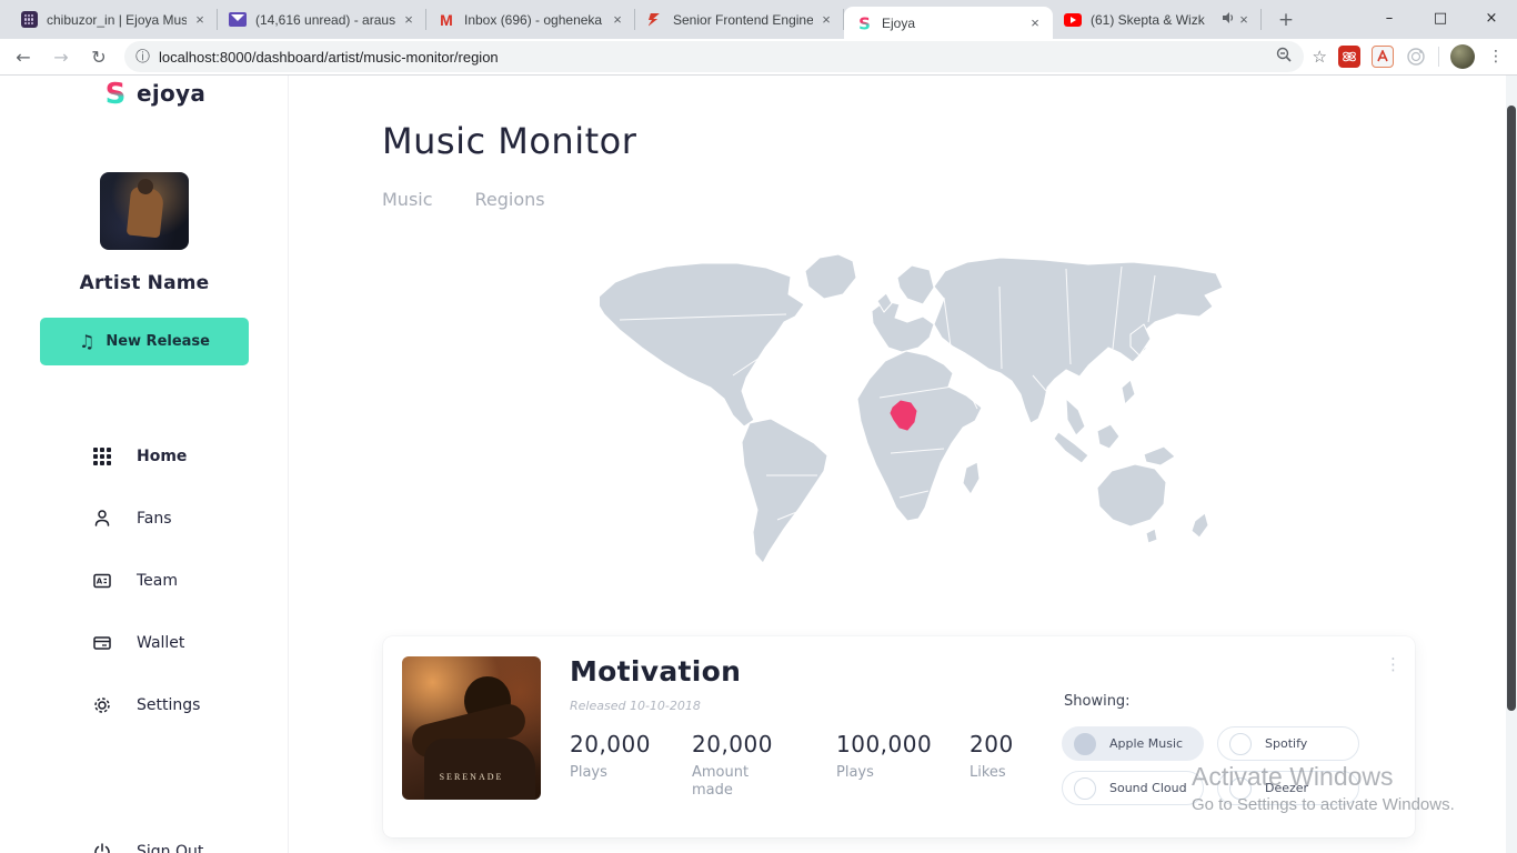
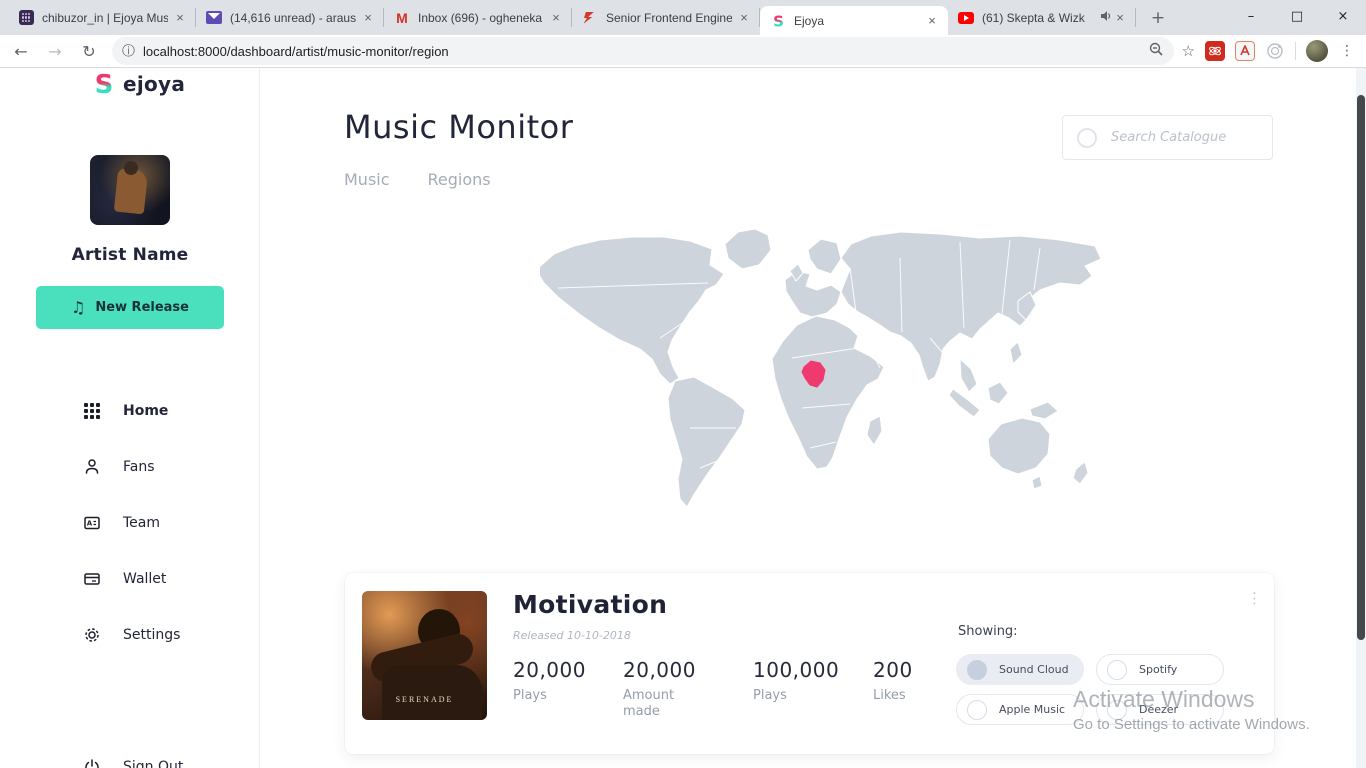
  chibuzor_in | Ejoya Mus
  ×
  (14,616 unread) - araus
  ×
  M
  Inbox (696) - ogheneka
  ×
  Senior Frontend Engine
  ×
  S
  Ejoya
  ×
  (61) Skepta & Wizk
  ×
  +
  –
  □
  ×
  ←
  →
  ↻
  ⓘ
  localhost:8000/dashboard/artist/music-monitor/region
  ☆
  ⋮
  S
  ejoya
  Artist Name
  ♫
  New Release
  Home
  Fans
  A
  Team
  Wallet
  Settings
  Sign Out
  Music Monitor
  Music
  Regions
+ Search Catalogue
  SERENADE
  Motivation
  Released 10-10-2018
  20,000
  Plays
  20,000
  Amount made
  100,000
  Plays
  200
  Likes
  Showing:
- Apple Music
+ Sound Cloud
  Spotify
- Sound Cloud
+ Apple Music
  Deezer
  ⋮
  Activate Windows
  Go to Settings to activate Windows.
